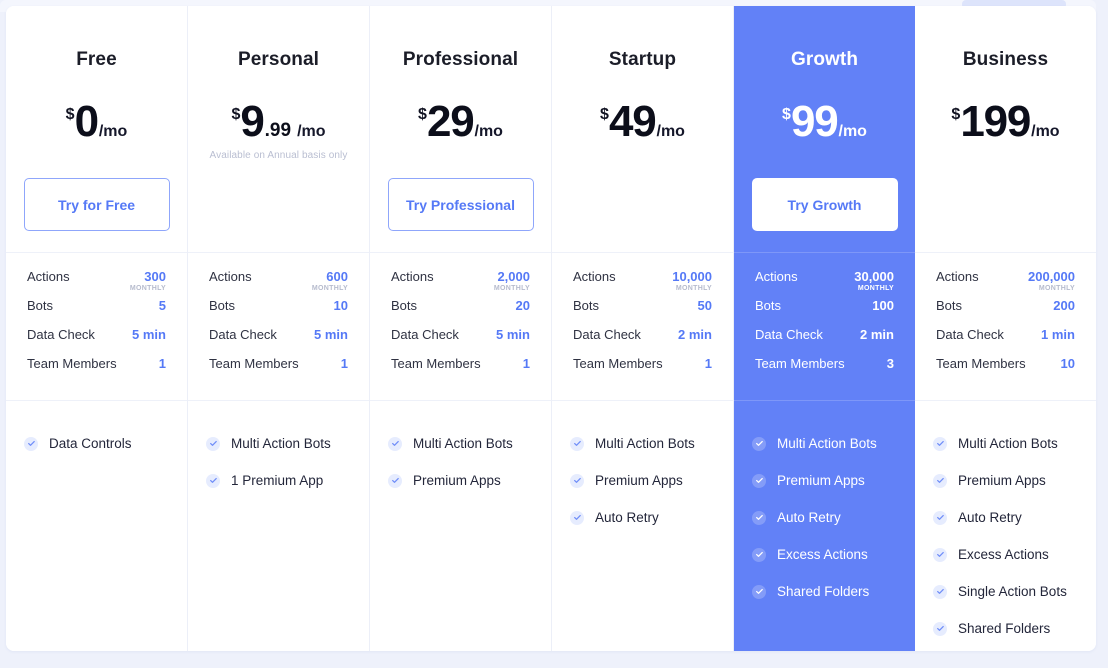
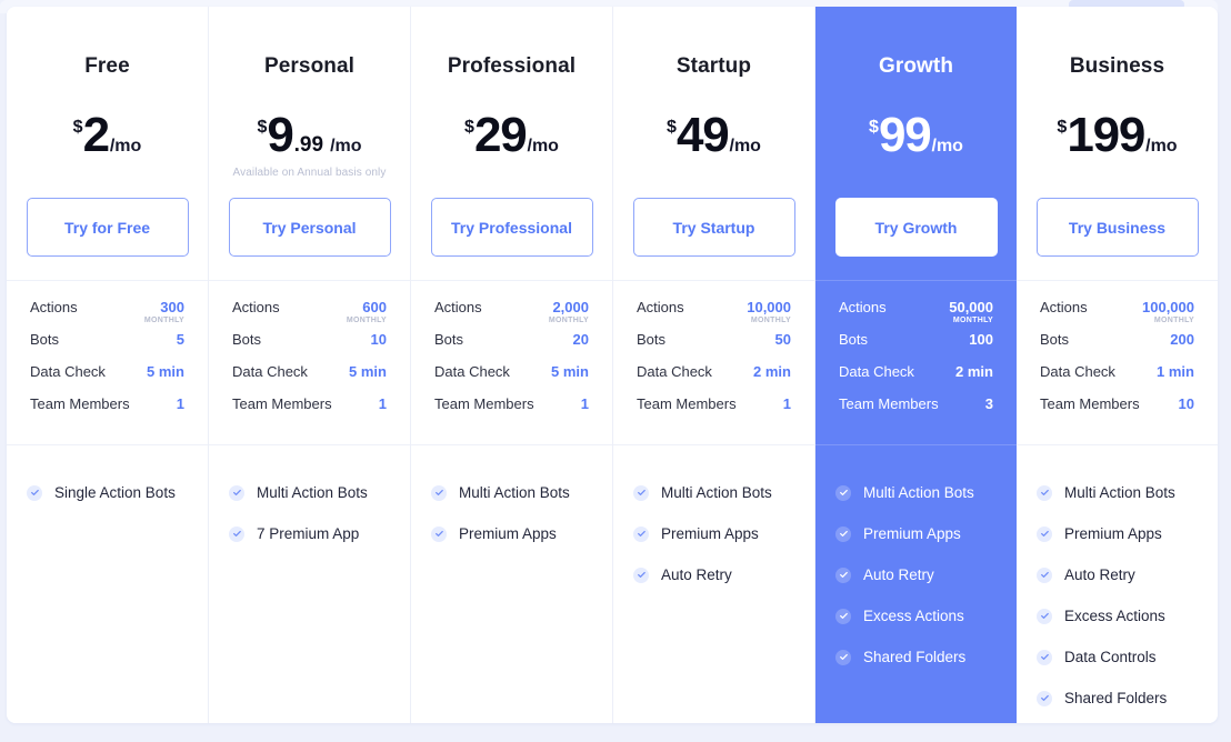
  Free
  $
- 0
+ 2
  /mo
  Try for Free
  Actions
  300
  Bots
  5
  Data Check
  5 min
  Team Members
  1
- Data Controls
+ Single Action Bots
  Personal
  $
  9
  .99
  /mo
  Available on Annual basis only
+ Try Personal
  Actions
  600
  Bots
  10
  Data Check
  5 min
  Team Members
  1
  Multi Action Bots
- 1 Premium App
+ 7 Premium App
  Professional
  $
  29
  /mo
  Try Professional
  Actions
  2,000
  Bots
  20
  Data Check
  5 min
  Team Members
  1
  Multi Action Bots
  Premium Apps
  Startup
  $
  49
  /mo
+ Try Startup
  Actions
  10,000
  Bots
  50
  Data Check
  2 min
  Team Members
  1
  Multi Action Bots
  Premium Apps
  Auto Retry
  Growth
  $
  99
  /mo
  Try Growth
  Actions
- 30,000
+ 50,000
  Bots
  100
  Data Check
  2 min
  Team Members
  3
  Multi Action Bots
  Premium Apps
  Auto Retry
  Excess Actions
  Shared Folders
  Business
  $
  199
  /mo
+ Try Business
  Actions
- 200,000
+ 100,000
  Bots
  200
  Data Check
  1 min
  Team Members
  10
  Multi Action Bots
  Premium Apps
  Auto Retry
  Excess Actions
- Single Action Bots
+ Data Controls
  Shared Folders
